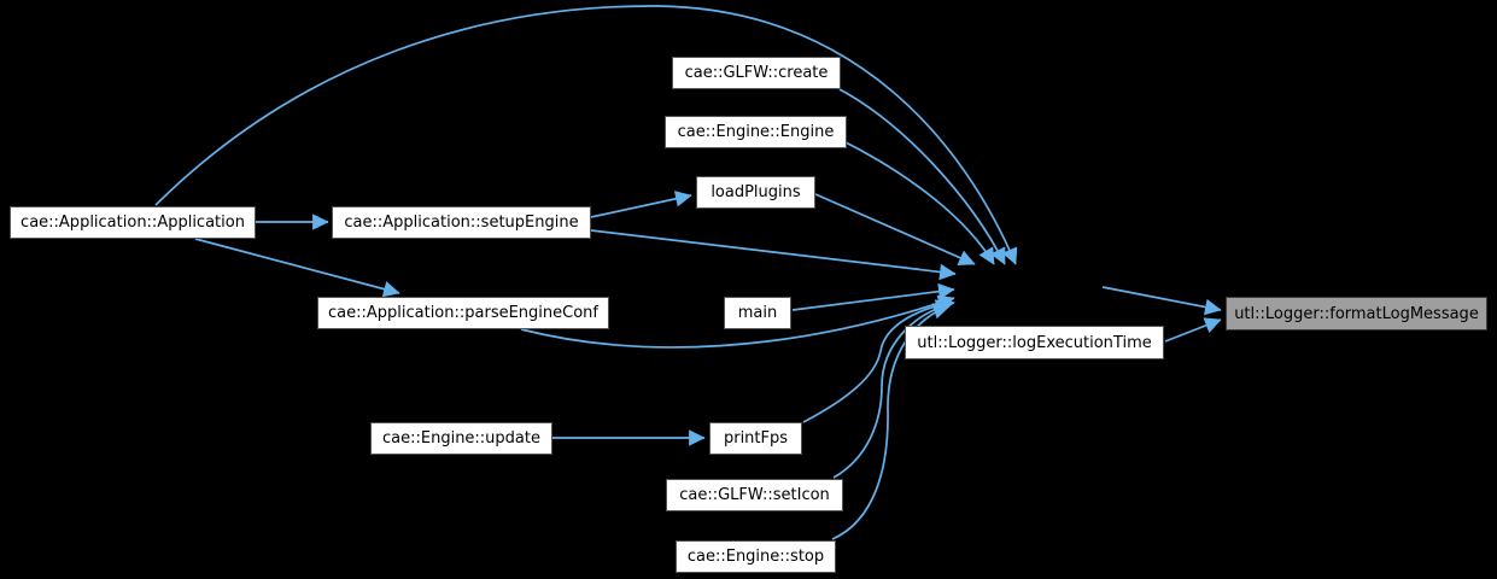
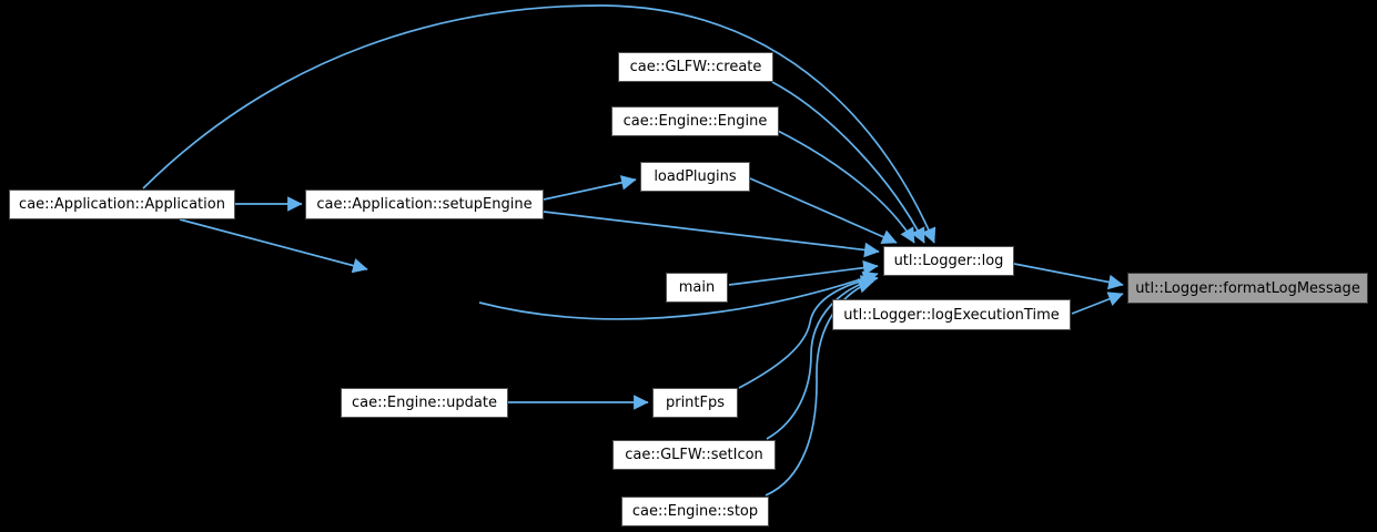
  cae::Application::Application
  cae::Application::setupEngine
- cae::Application::parseEngineConf
  cae::GLFW::create
  cae::Engine::Engine
  loadPlugins
  main
+ utl::Logger::log
  utl::Logger::logExecutionTime
  utl::Logger::formatLogMessage
  cae::Engine::update
  printFps
  cae::GLFW::setIcon
  cae::Engine::stop
